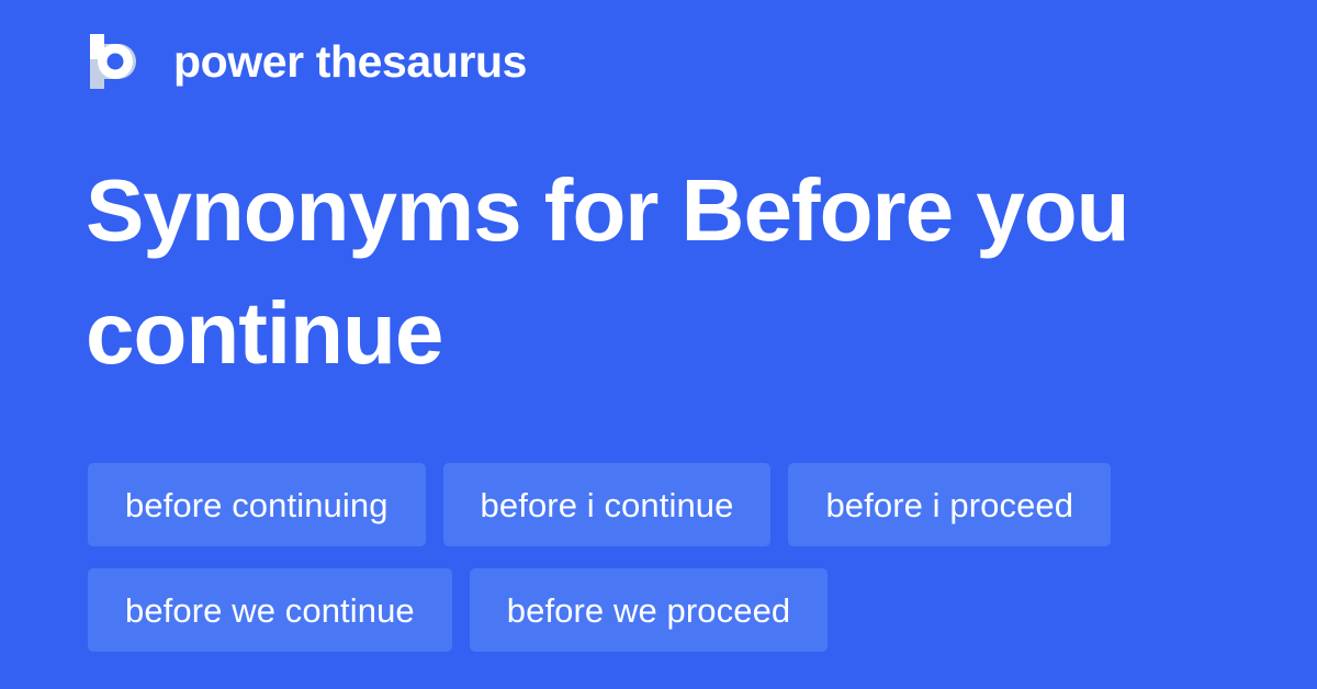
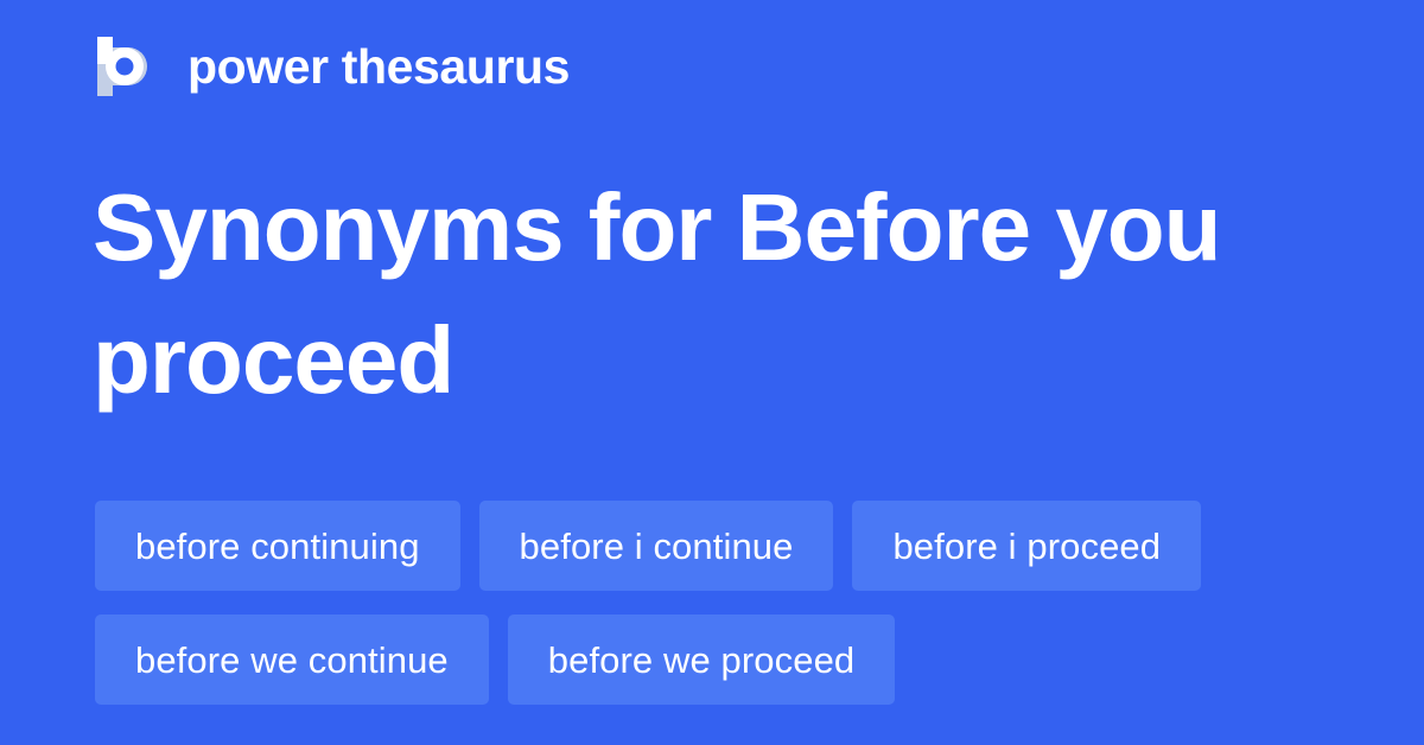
  power thesaurus
- Synonyms for Before you continue
+ Synonyms for Before you proceed
  before continuing
  before i continue
  before i proceed
  before we continue
  before we proceed
